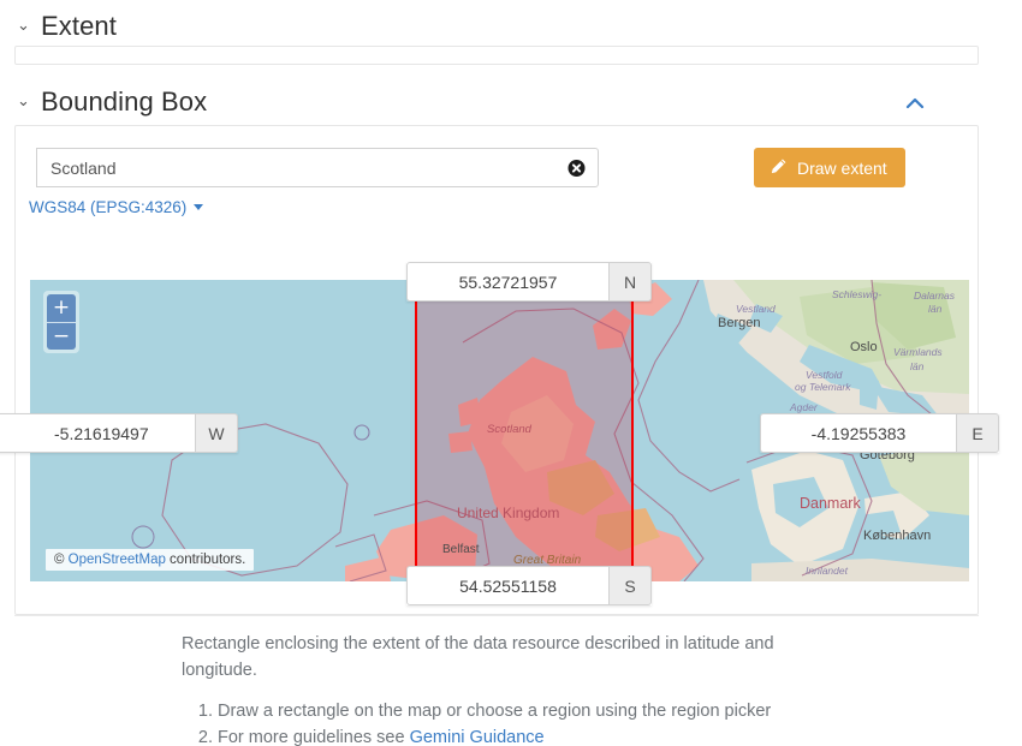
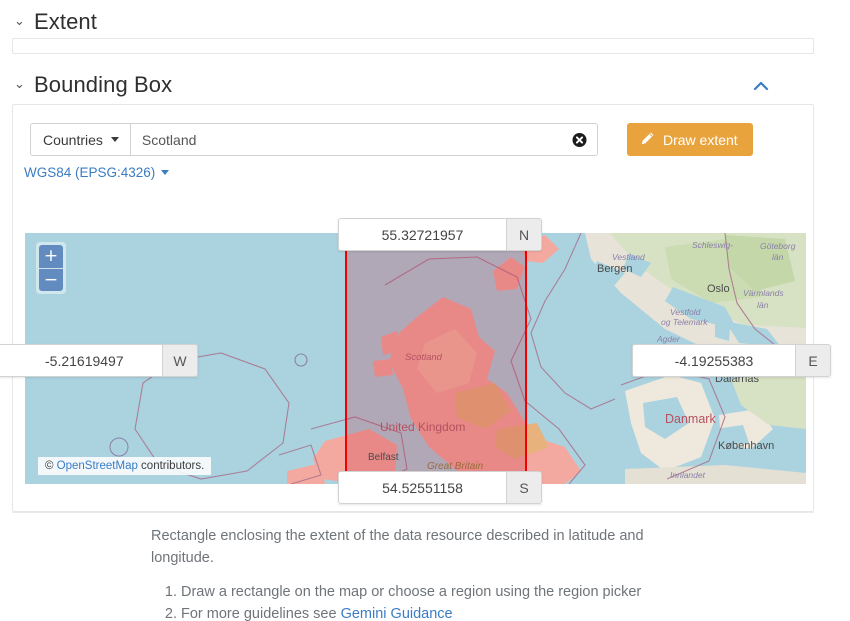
  ⌄
  Extent
  ⌄
  Bounding Box
+ Countries
  Scotland
  Draw extent
  WGS84 (EPSG:4326)
  Scotland
  United Kingdom
  Belfast
  Great Britain
  Bergen
  Vestland
  Schleswig-
- Dalarnas
+ Göteborg
  län
  Oslo
  Värmlands
  län
  Vestfold
  og Telemark
  Agder
- Göteborg
+ Dalarnas
  Danmark
  København
  Innlandet
  +
  −
  © OpenStreetMap contributors.
  55.32721957
  N
  54.52551158
  S
  -5.21619497
  W
  -4.19255383
  E
  Rectangle enclosing the extent of the data resource described in latitude and longitude.
  Draw a rectangle on the map or choose a region using the region picker
  For more guidelines see Gemini Guidance
